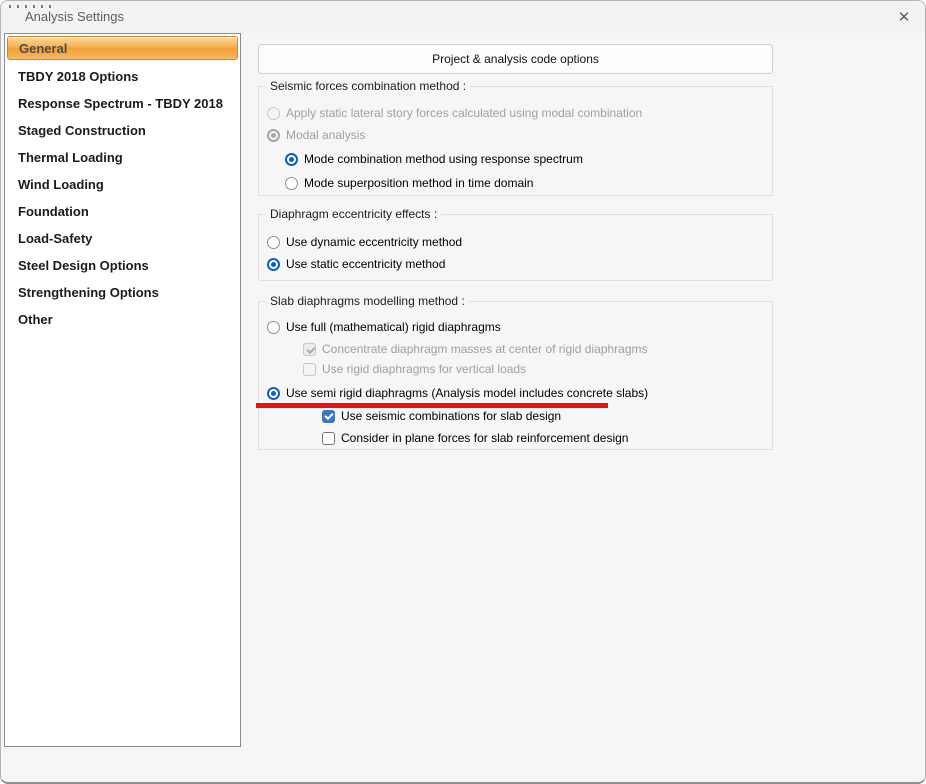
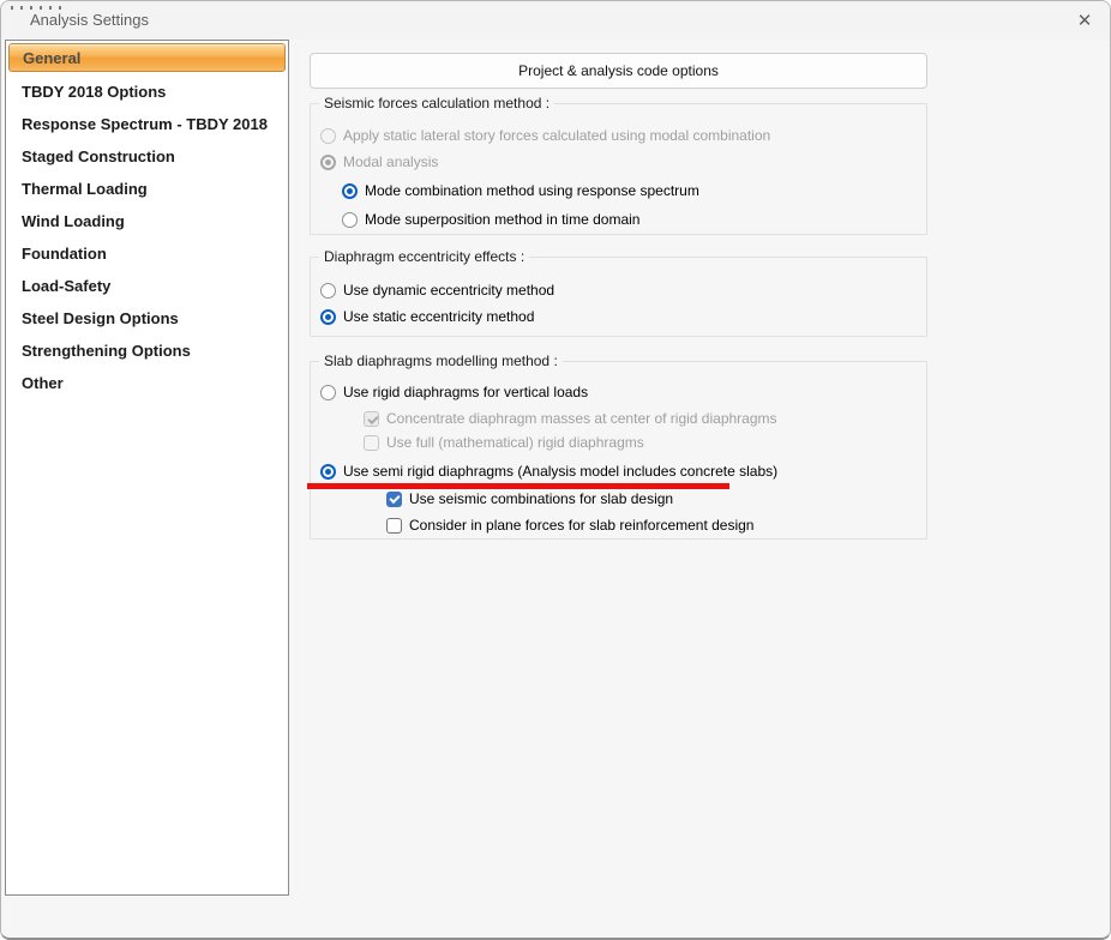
  Analysis Settings
  ✕
  General
  TBDY 2018 Options
  Response Spectrum - TBDY 2018
  Staged Construction
  Thermal Loading
  Wind Loading
  Foundation
  Load-Safety
  Steel Design Options
  Strengthening Options
  Other
  Project & analysis code options
- Seismic forces combination method :
+ Seismic forces calculation method :
  Apply static lateral story forces calculated using modal combination
  Modal analysis
  Mode combination method using response spectrum
  Mode superposition method in time domain
  Diaphragm eccentricity effects :
  Use dynamic eccentricity method
  Use static eccentricity method
  Slab diaphragms modelling method :
- Use full (mathematical) rigid diaphragms
+ Use rigid diaphragms for vertical loads
  Concentrate diaphragm masses at center of rigid diaphragms
- Use rigid diaphragms for vertical loads
+ Use full (mathematical) rigid diaphragms
  Use semi rigid diaphragms (Analysis model includes concrete slabs)
  Use seismic combinations for slab design
  Consider in plane forces for slab reinforcement design
